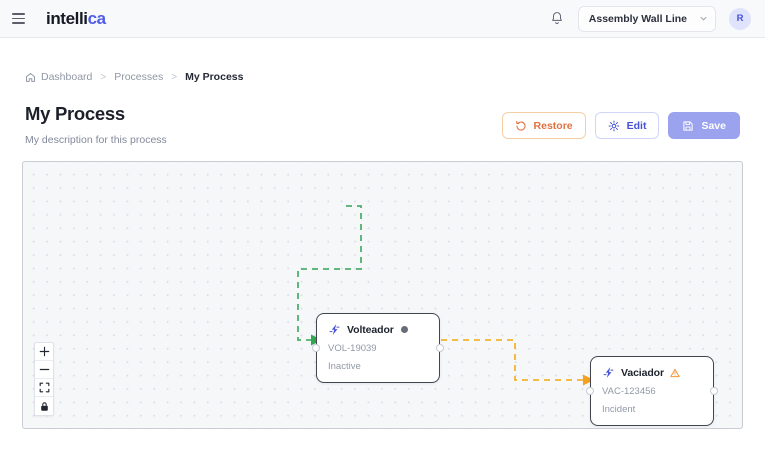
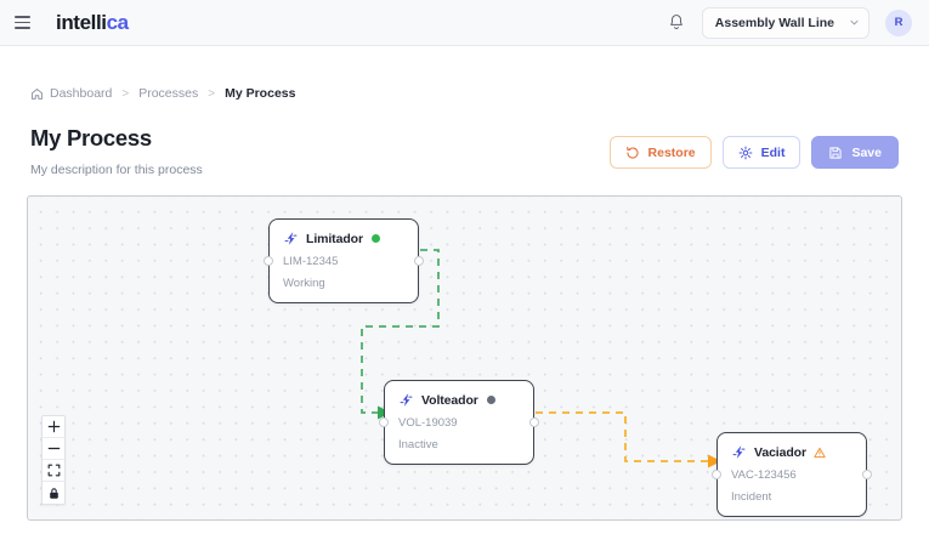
  intellica
  Assembly Wall Line
  R
  Dashboard
  >
  Processes
  >
  My Process
  My Process
  My description for this process
  Restore
  Edit
  Save
+ Limitador
+ LIM-12345
+ Working
  Volteador
  VOL-19039
  Inactive
  Vaciador
  VAC-123456
  Incident
